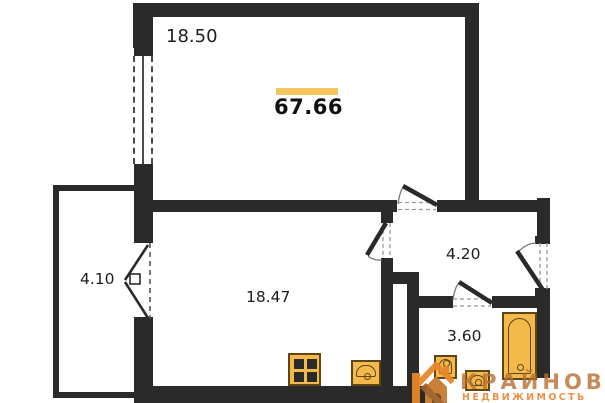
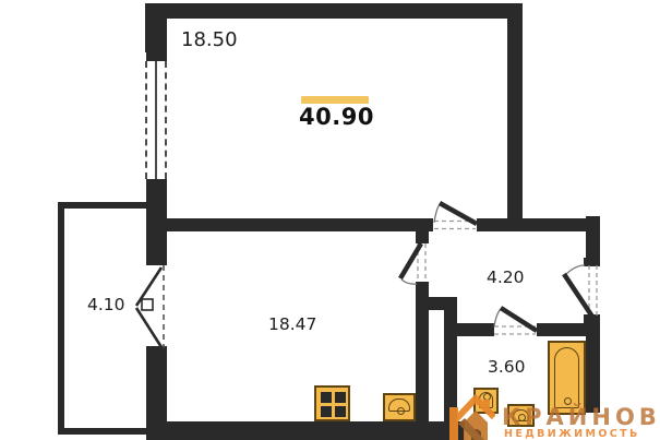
  18.50
  4.10
  18.47
  4.20
  3.60
- 67.66
+ 40.90
  КРАЙНОВ
  НЕДВИЖИМОСТЬ
